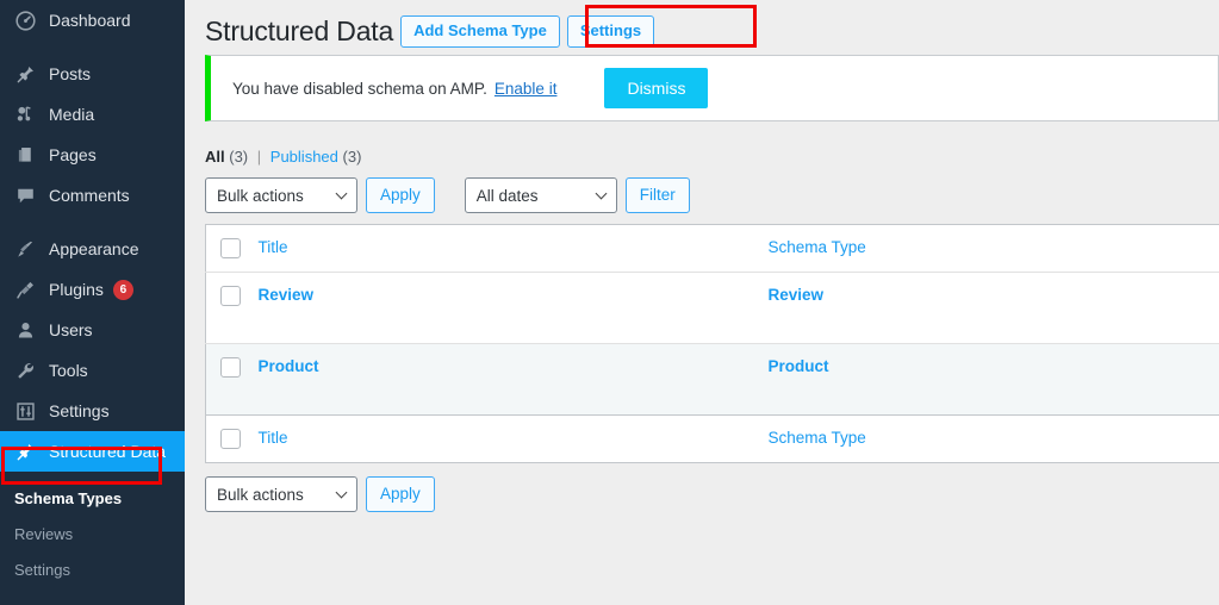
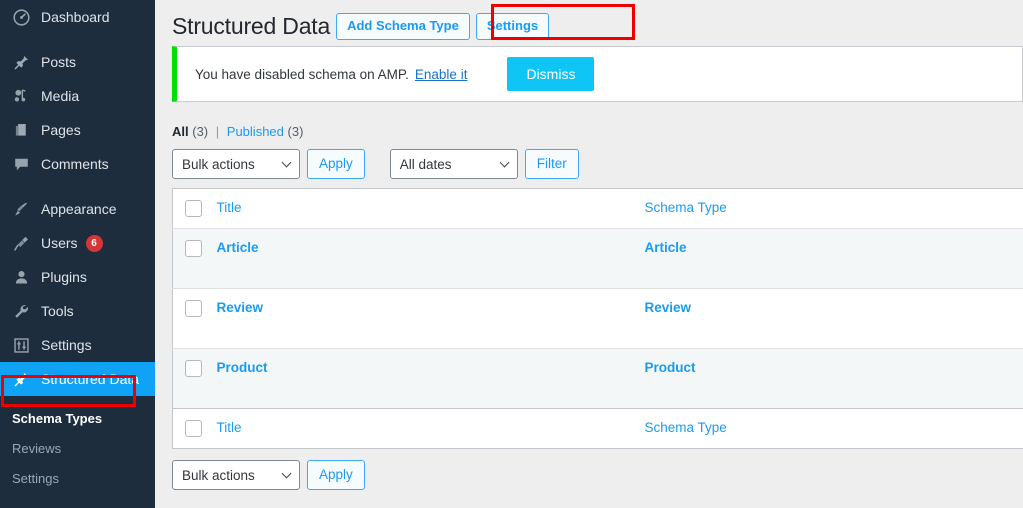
  Dashboard
  Posts
  Media
  Pages
  Comments
  Appearance
- Plugins
+ Users
  6
- Users
+ Plugins
  Tools
  Settings
  Structured Data
  Schema Types
  Reviews
  Settings
  Structured Data
  Add Schema Type
  Settings
  You have disabled schema on AMP.
  Enable it
  Dismiss
  All (3) | Published (3)
  Bulk actions
  Apply
  All dates
  Filter
  	Title	Schema Type
+ 	Article	Article
  	Review	Review
  	Product	Product
  	Title	Schema Type
  Bulk actions
  Apply
